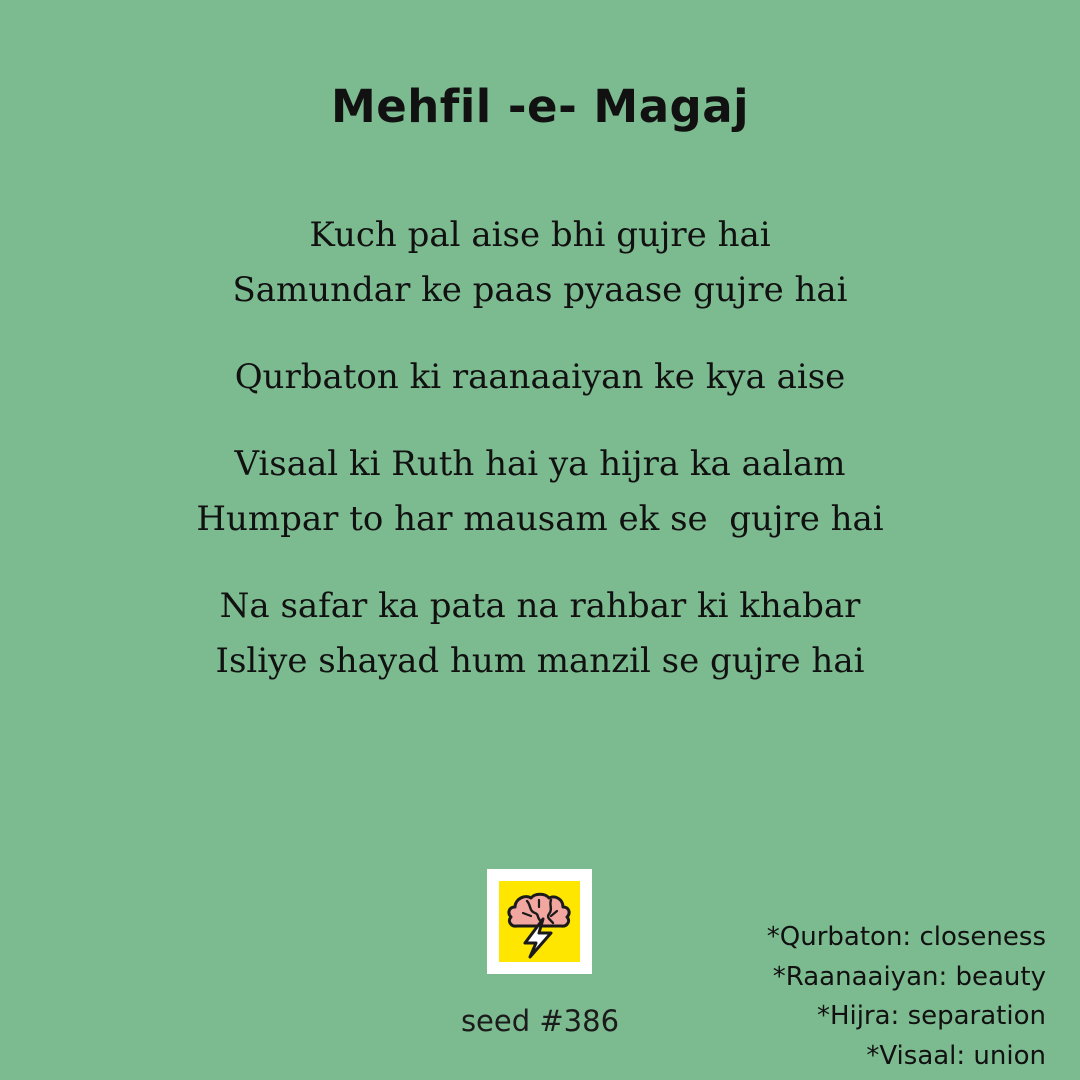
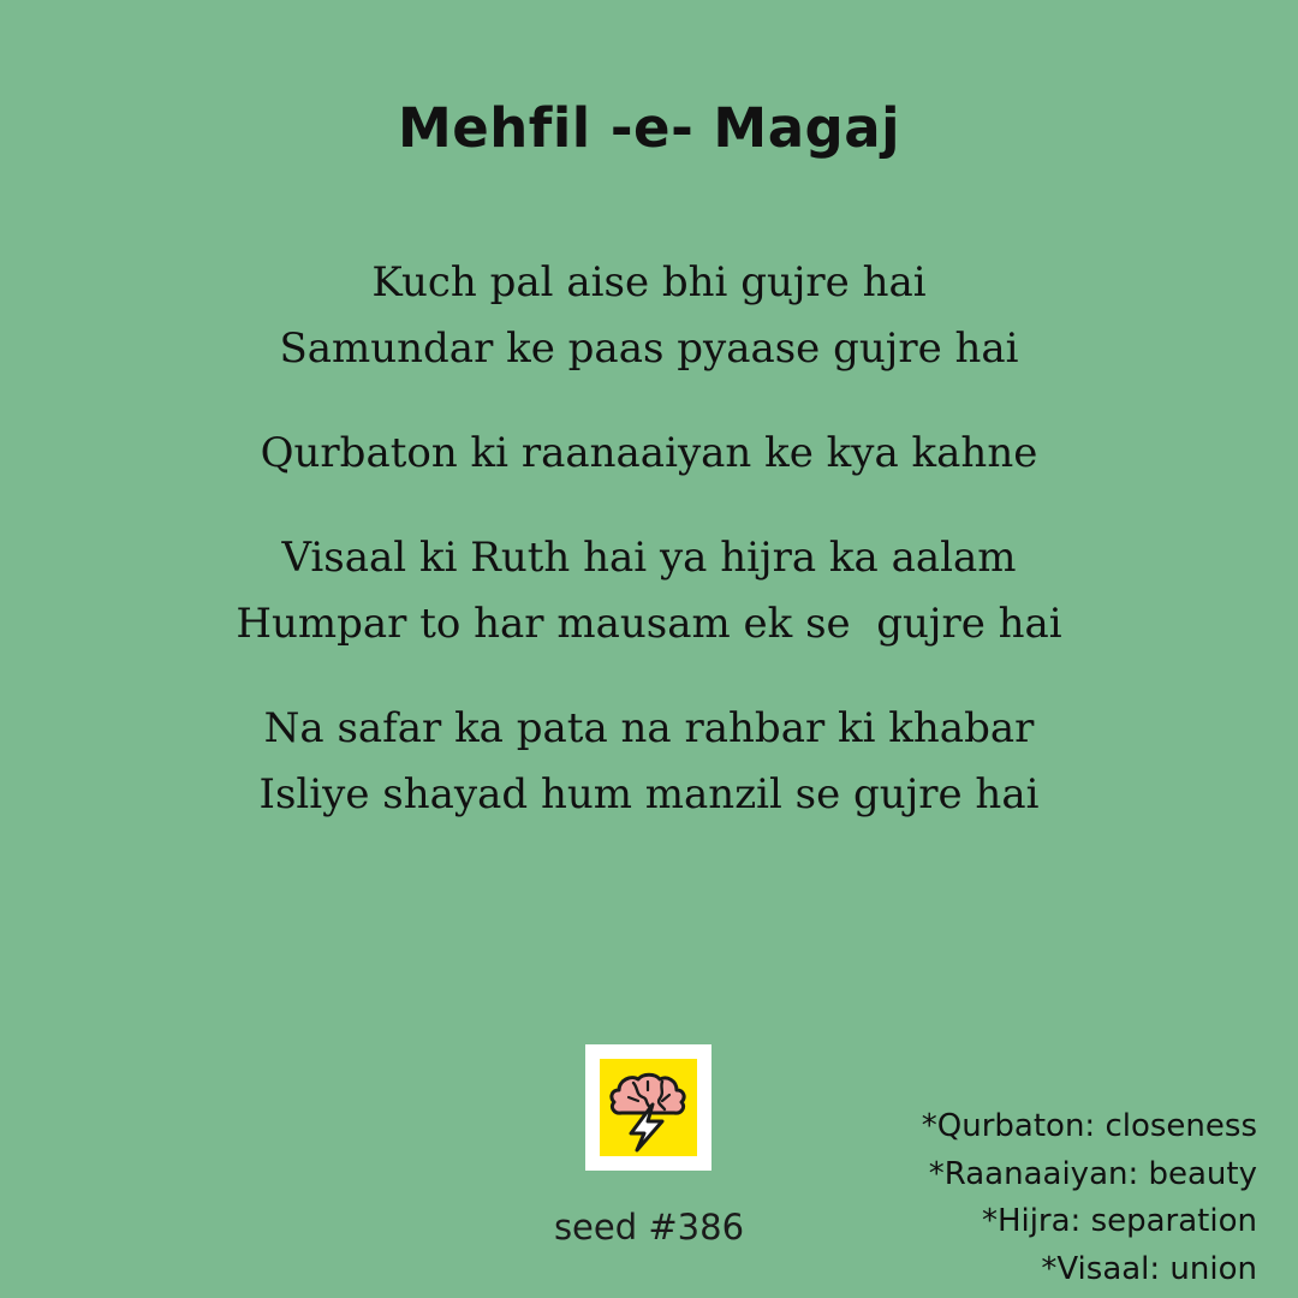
  Mehfil -e- Magaj
  Kuch pal aise bhi gujre hai
  Samundar ke paas pyaase gujre hai
- Qurbaton ki raanaaiyan ke kya aise
+ Qurbaton ki raanaaiyan ke kya kahne
  Visaal ki Ruth hai ya hijra ka aalam
  Humpar to har mausam ek se gujre hai
  Na safar ka pata na rahbar ki khabar
  Isliye shayad hum manzil se gujre hai
  seed #386
  *Qurbaton: closeness
  *Raanaaiyan: beauty
  *Hijra: separation
  *Visaal: union
